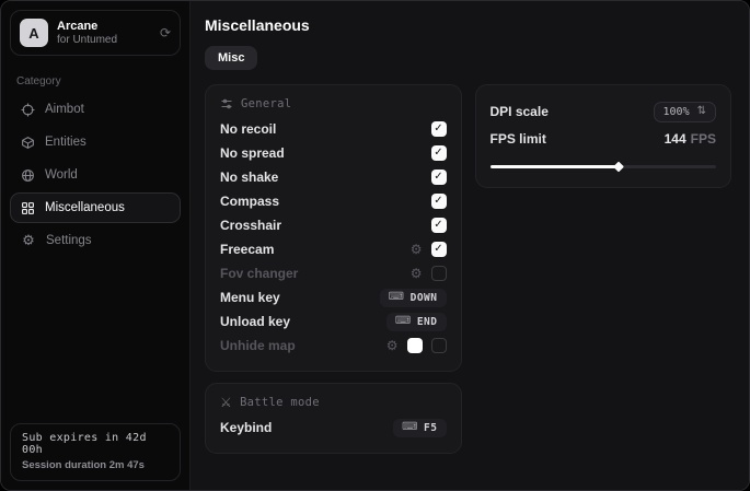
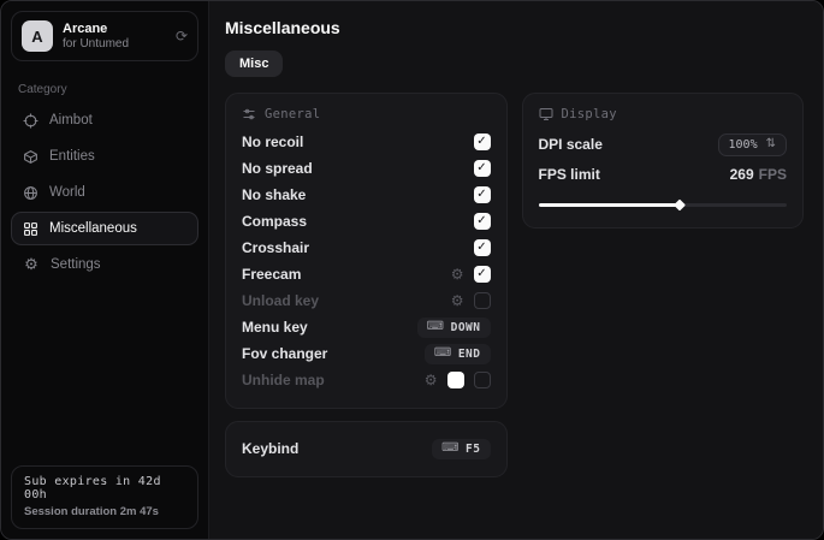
  A
  Arcane
  for Untumed
  ⟳
  Category
  Aimbot
  Entities
  World
  Miscellaneous
  ⚙
  Settings
  Sub expires in 42d 00h
  Session duration 2m 47s
  Miscellaneous
  Misc
  General
  No recoil
  ✓
  No spread
  ✓
  No shake
  ✓
  Compass
  ✓
  Crosshair
  ✓
  Freecam
  ⚙
  ✓
- Fov changer
+ Unload key
  ⚙
  Menu key
  ⌨
  DOWN
- Unload key
+ Fov changer
  ⌨
  END
  Unhide map
  ⚙
- ⚔
- Battle mode
  Keybind
  ⌨
  F5
+ Display
  DPI scale
  100%
  ⇅
  FPS limit
- 144 FPS
+ 269 FPS
